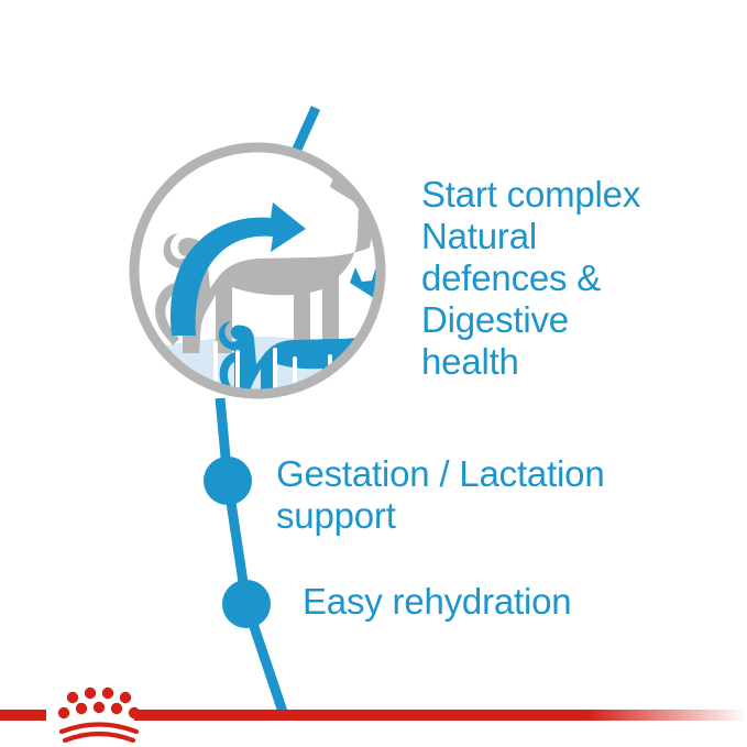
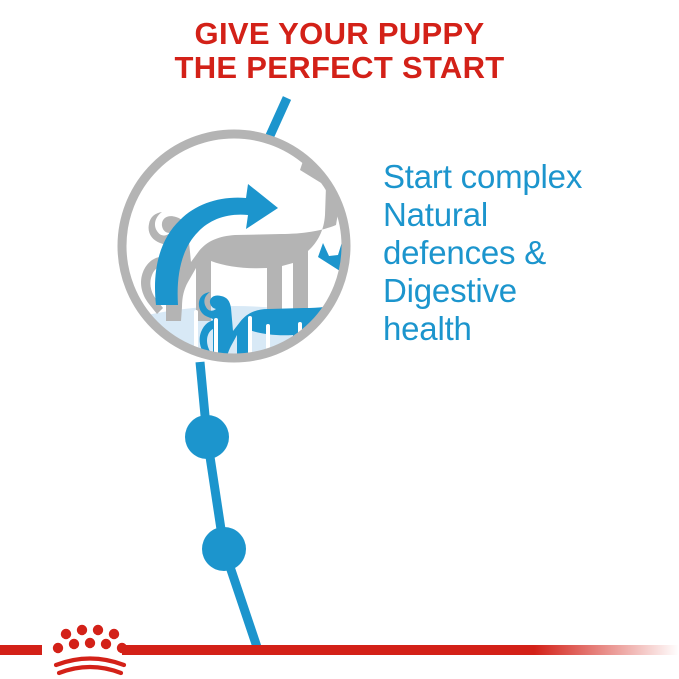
+ GIVE YOUR PUPPY
+ THE PERFECT START
  Start complex
  Natural
  defences &
  Digestive
  health
- Gestation / Lactation
- support
- Easy rehydration
